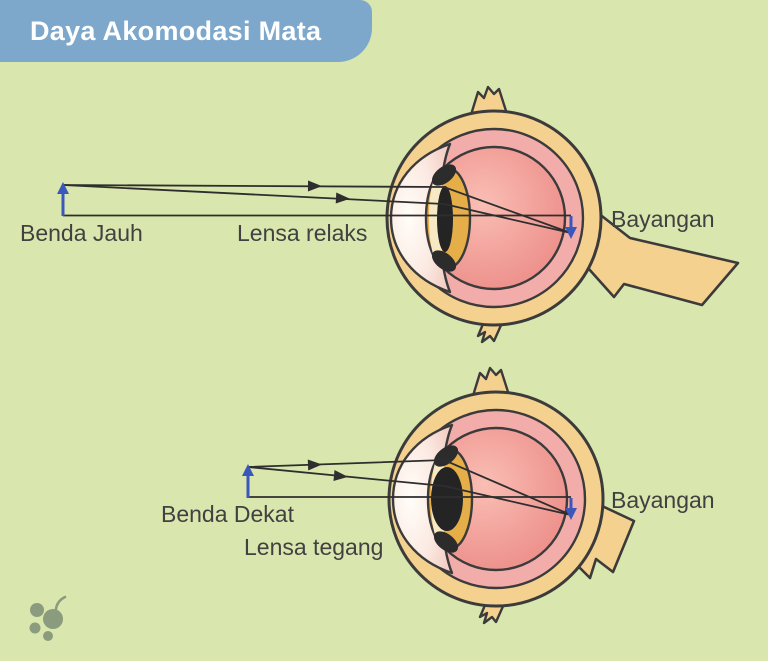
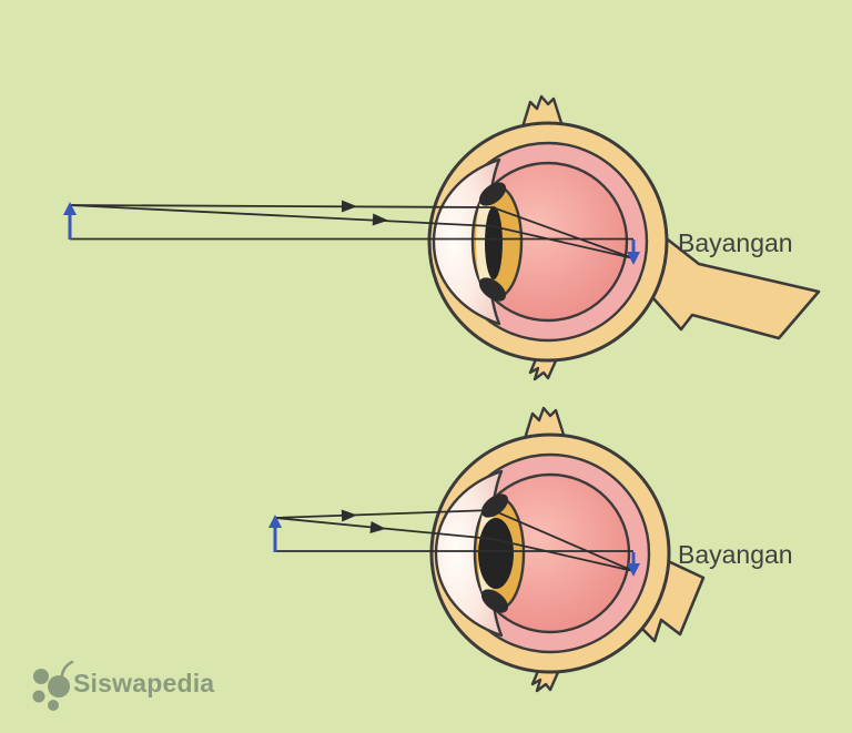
- Daya Akomodasi Mata
- Benda Jauh
- Lensa relaks
  Bayangan
- Benda Dekat
- Lensa tegang
  Bayangan
+ Siswapedia
